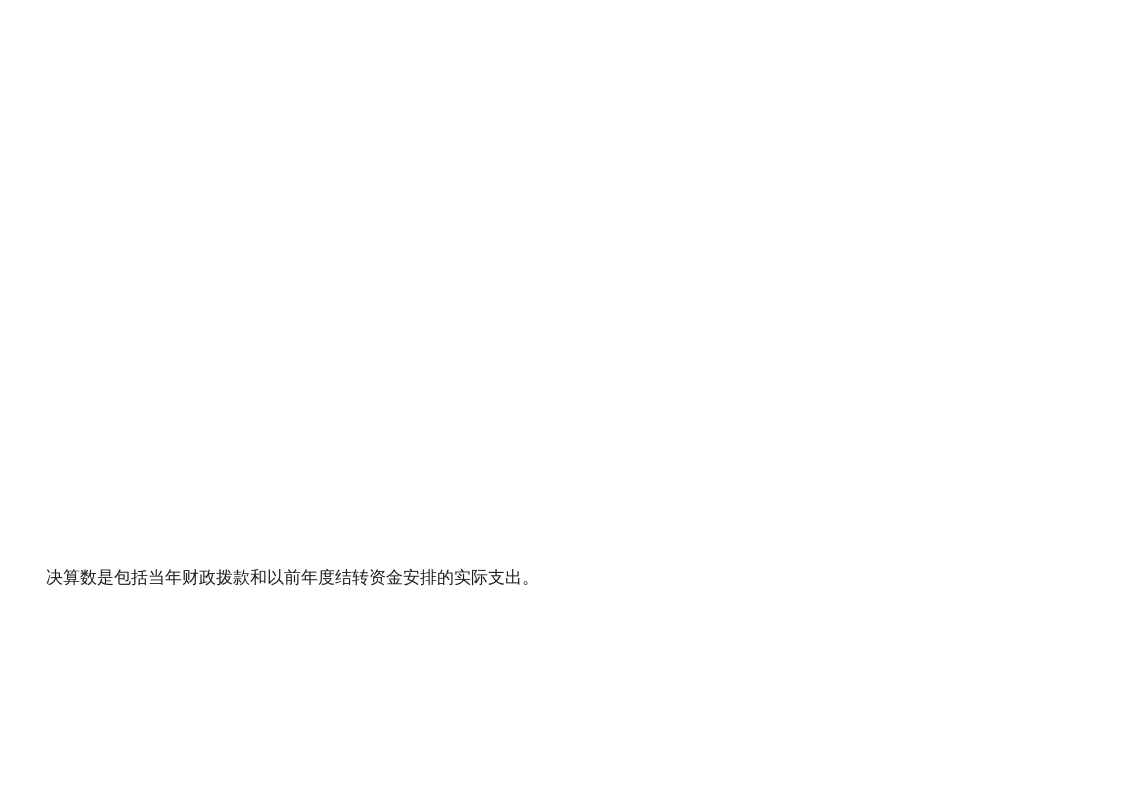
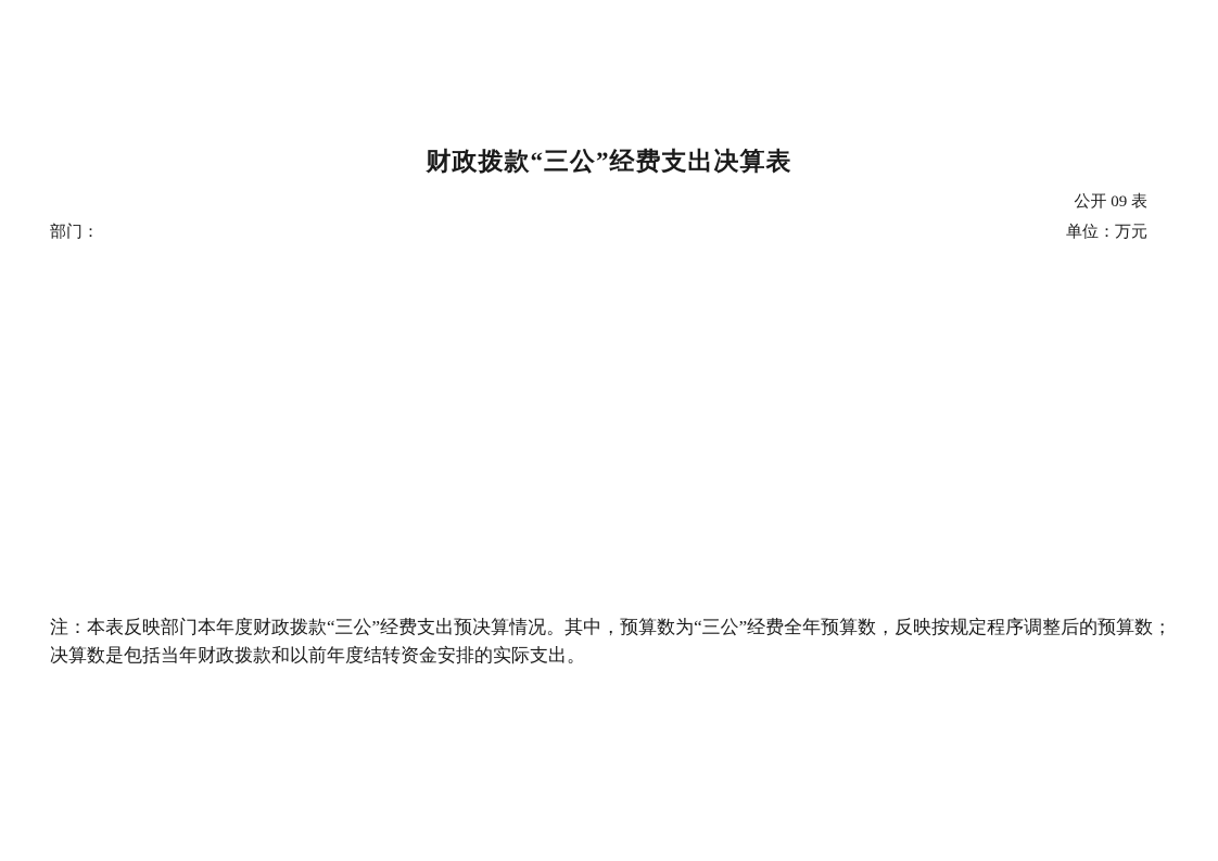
+ 财政拨款“三公”经费支出决算表
+ 公开 09 表
+ 部门：
+ 单位：万元
+ 注：本表反映部门本年度财政拨款“三公”经费支出预决算情况。其中，预算数为“三公”经费全年预算数，反映按规定程序调整后的预算数；
  决算数是包括当年财政拨款和以前年度结转资金安排的实际支出。
